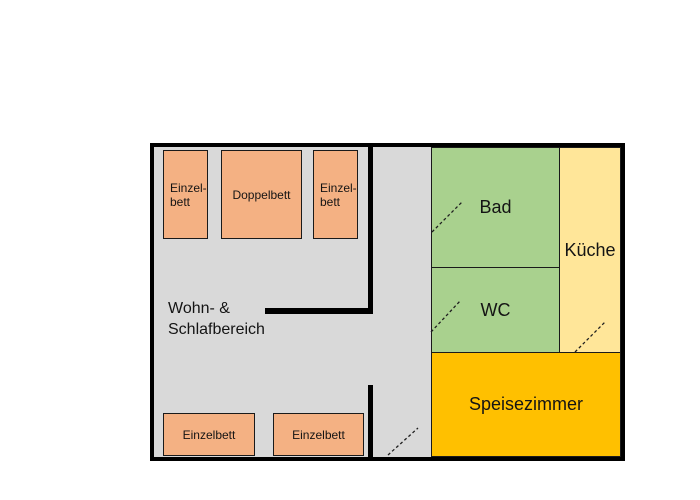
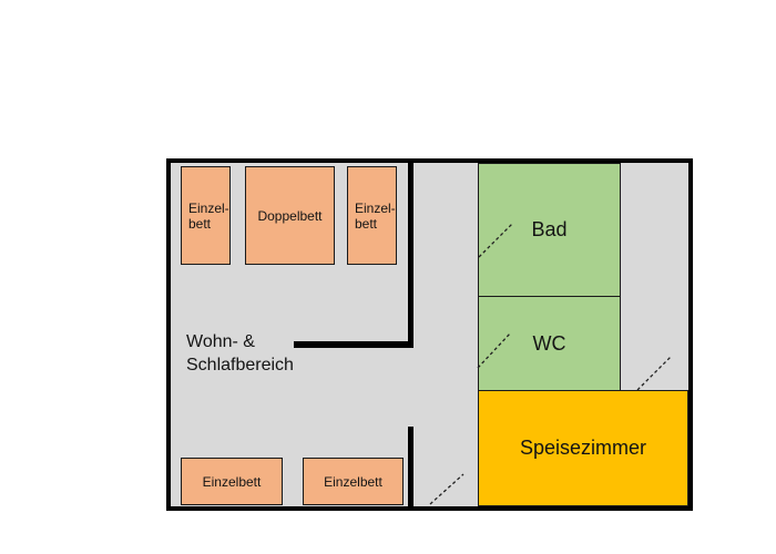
  Bad
  WC
- Küche
  Speisezimmer
  Einzel-
  bett
  Doppelbett
  Einzel-
  bett
  Einzelbett
  Einzelbett
  Wohn- &
  Schlafbereich
